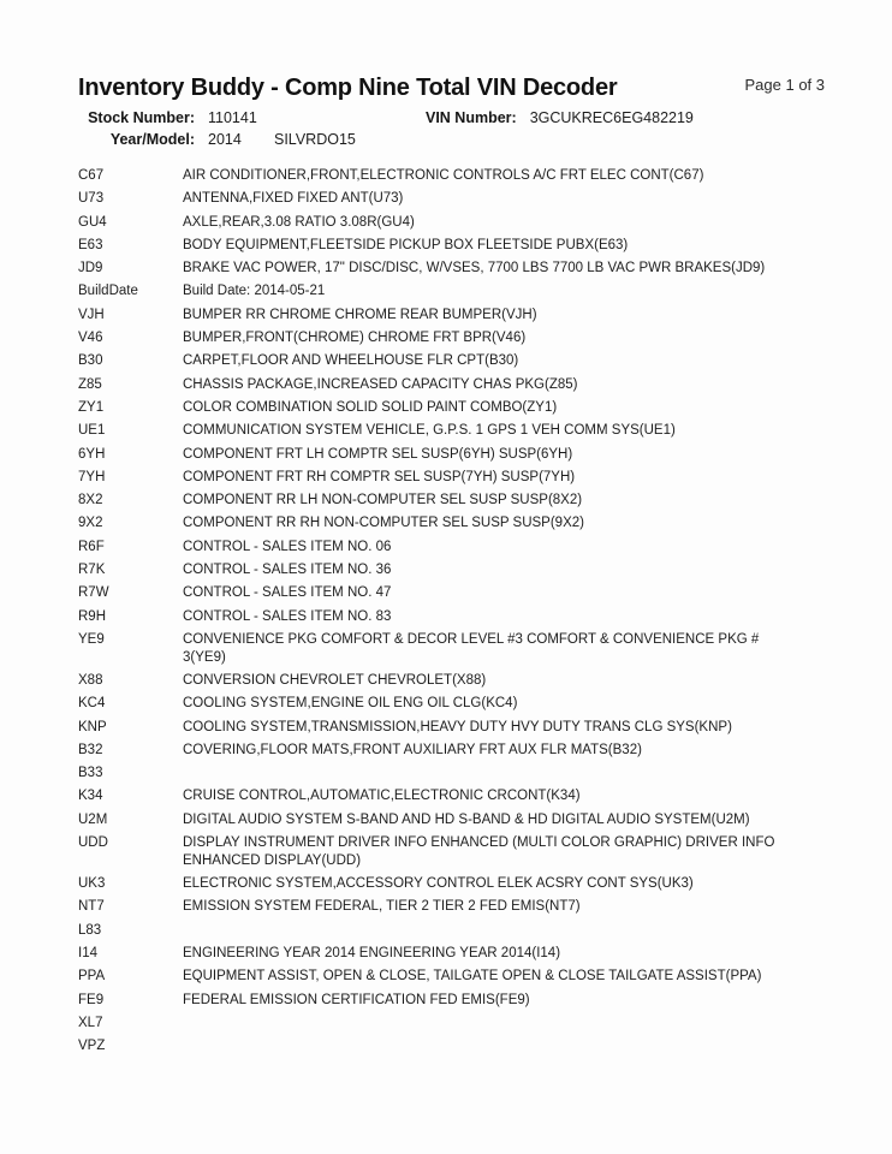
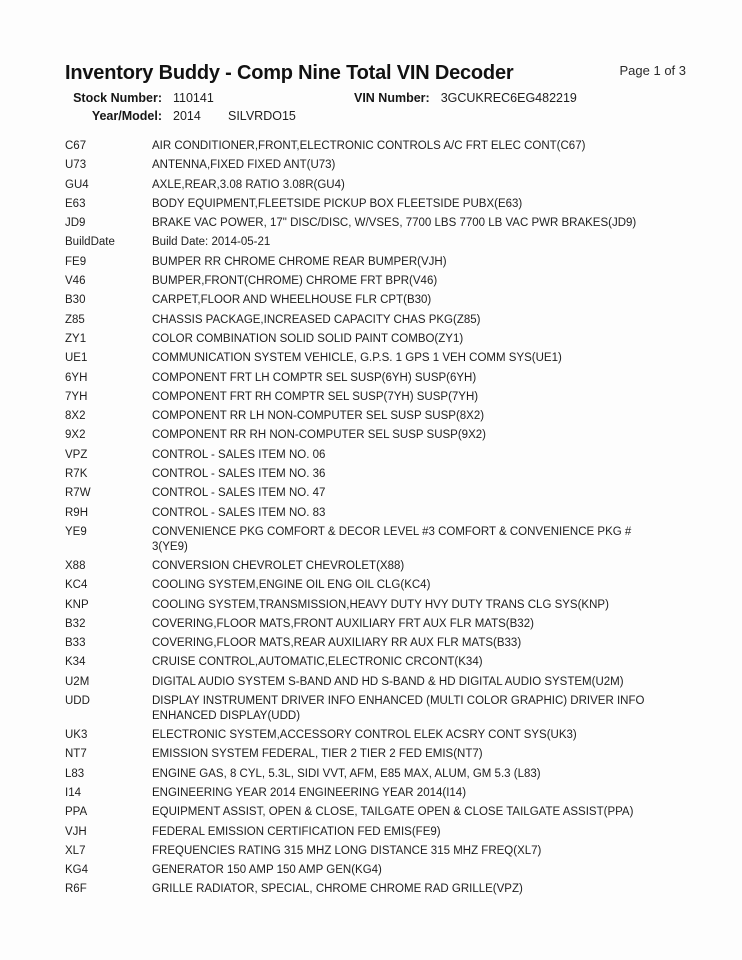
  Inventory Buddy - Comp Nine Total VIN Decoder
  Page 1 of 3
  Stock Number:
  110141
  VIN Number:
  3GCUKREC6EG482219
  Year/Model:
  2014
  SILVRDO15
  C67
  AIR CONDITIONER,FRONT,ELECTRONIC CONTROLS A/C FRT ELEC CONT(C67)
  U73
  ANTENNA,FIXED FIXED ANT(U73)
  GU4
  AXLE,REAR,3.08 RATIO 3.08R(GU4)
  E63
  BODY EQUIPMENT,FLEETSIDE PICKUP BOX FLEETSIDE PUBX(E63)
  JD9
  BRAKE VAC POWER, 17" DISC/DISC, W/VSES, 7700 LBS 7700 LB VAC PWR BRAKES(JD9)
  BuildDate
  Build Date: 2014-05-21
- VJH
+ FE9
  BUMPER RR CHROME CHROME REAR BUMPER(VJH)
  V46
  BUMPER,FRONT(CHROME) CHROME FRT BPR(V46)
  B30
  CARPET,FLOOR AND WHEELHOUSE FLR CPT(B30)
  Z85
  CHASSIS PACKAGE,INCREASED CAPACITY CHAS PKG(Z85)
  ZY1
  COLOR COMBINATION SOLID SOLID PAINT COMBO(ZY1)
  UE1
  COMMUNICATION SYSTEM VEHICLE, G.P.S. 1 GPS 1 VEH COMM SYS(UE1)
  6YH
  COMPONENT FRT LH COMPTR SEL SUSP(6YH) SUSP(6YH)
  7YH
  COMPONENT FRT RH COMPTR SEL SUSP(7YH) SUSP(7YH)
  8X2
  COMPONENT RR LH NON-COMPUTER SEL SUSP SUSP(8X2)
  9X2
  COMPONENT RR RH NON-COMPUTER SEL SUSP SUSP(9X2)
- R6F
+ VPZ
  CONTROL - SALES ITEM NO. 06
  R7K
  CONTROL - SALES ITEM NO. 36
  R7W
  CONTROL - SALES ITEM NO. 47
  R9H
  CONTROL - SALES ITEM NO. 83
  YE9
  CONVENIENCE PKG COMFORT & DECOR LEVEL #3 COMFORT & CONVENIENCE PKG #
  3(YE9)
  X88
  CONVERSION CHEVROLET CHEVROLET(X88)
  KC4
  COOLING SYSTEM,ENGINE OIL ENG OIL CLG(KC4)
  KNP
  COOLING SYSTEM,TRANSMISSION,HEAVY DUTY HVY DUTY TRANS CLG SYS(KNP)
  B32
  COVERING,FLOOR MATS,FRONT AUXILIARY FRT AUX FLR MATS(B32)
  B33
+ COVERING,FLOOR MATS,REAR AUXILIARY RR AUX FLR MATS(B33)
  K34
  CRUISE CONTROL,AUTOMATIC,ELECTRONIC CRCONT(K34)
  U2M
  DIGITAL AUDIO SYSTEM S-BAND AND HD S-BAND & HD DIGITAL AUDIO SYSTEM(U2M)
  UDD
  DISPLAY INSTRUMENT DRIVER INFO ENHANCED (MULTI COLOR GRAPHIC) DRIVER INFO
  ENHANCED DISPLAY(UDD)
  UK3
  ELECTRONIC SYSTEM,ACCESSORY CONTROL ELEK ACSRY CONT SYS(UK3)
  NT7
  EMISSION SYSTEM FEDERAL, TIER 2 TIER 2 FED EMIS(NT7)
  L83
+ ENGINE GAS, 8 CYL, 5.3L, SIDI VVT, AFM, E85 MAX, ALUM, GM 5.3 (L83)
  I14
  ENGINEERING YEAR 2014 ENGINEERING YEAR 2014(I14)
  PPA
  EQUIPMENT ASSIST, OPEN & CLOSE, TAILGATE OPEN & CLOSE TAILGATE ASSIST(PPA)
- FE9
+ VJH
  FEDERAL EMISSION CERTIFICATION FED EMIS(FE9)
  XL7
+ FREQUENCIES RATING 315 MHZ LONG DISTANCE 315 MHZ FREQ(XL7)
+ KG4
+ GENERATOR 150 AMP 150 AMP GEN(KG4)
- VPZ
+ R6F
+ GRILLE RADIATOR, SPECIAL, CHROME CHROME RAD GRILLE(VPZ)
